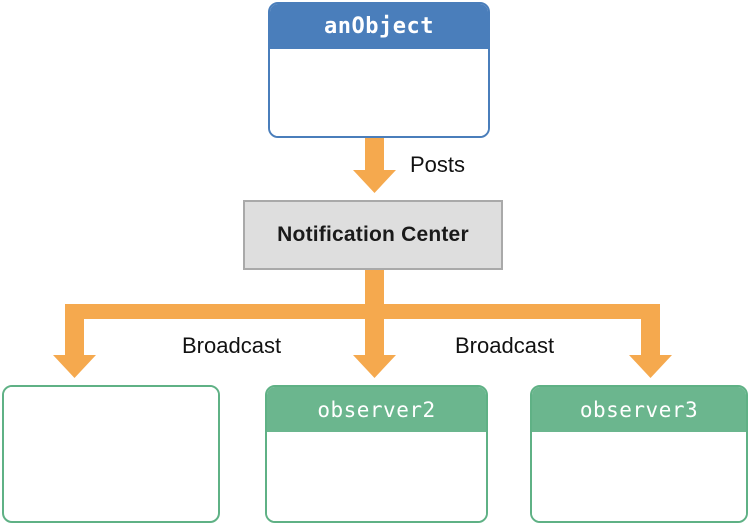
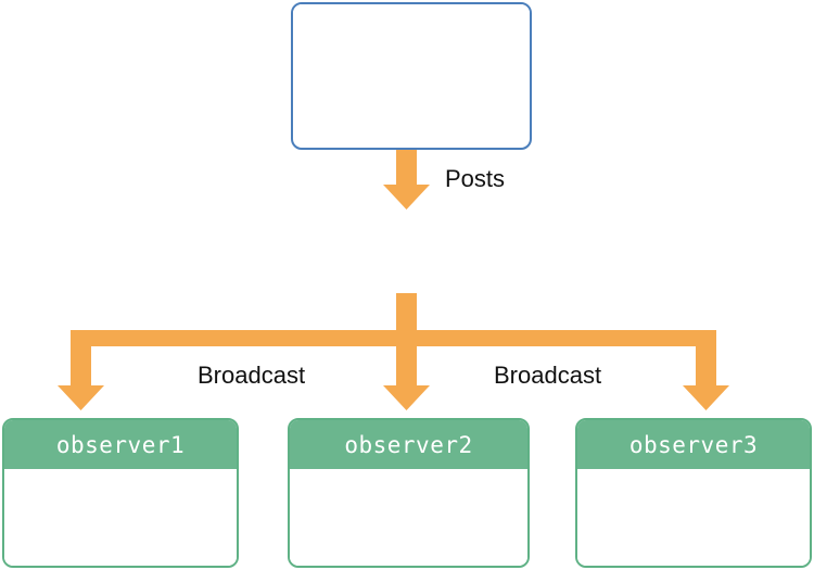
- anObject
- Notification Center
  Posts
  Broadcast
  Broadcast
+ observer1
  observer2
  observer3
